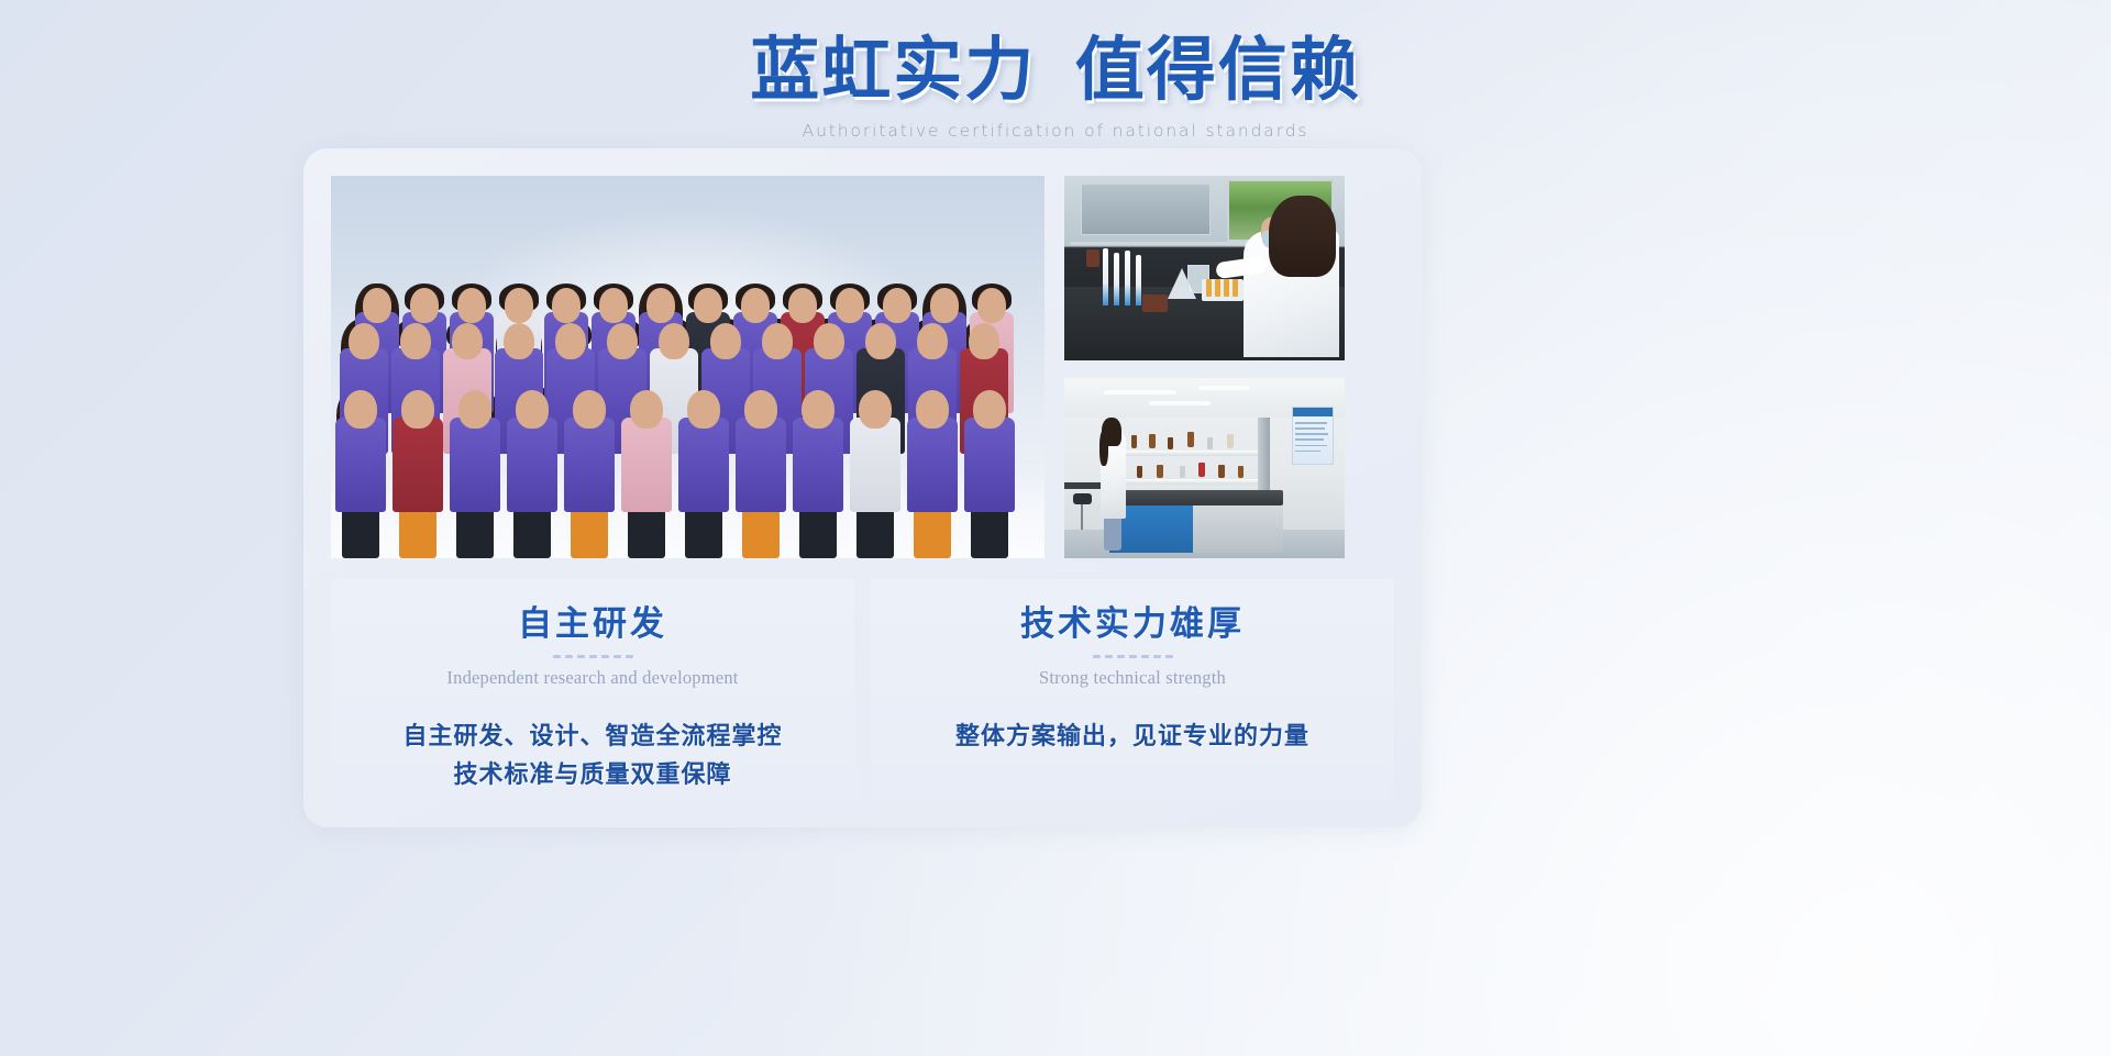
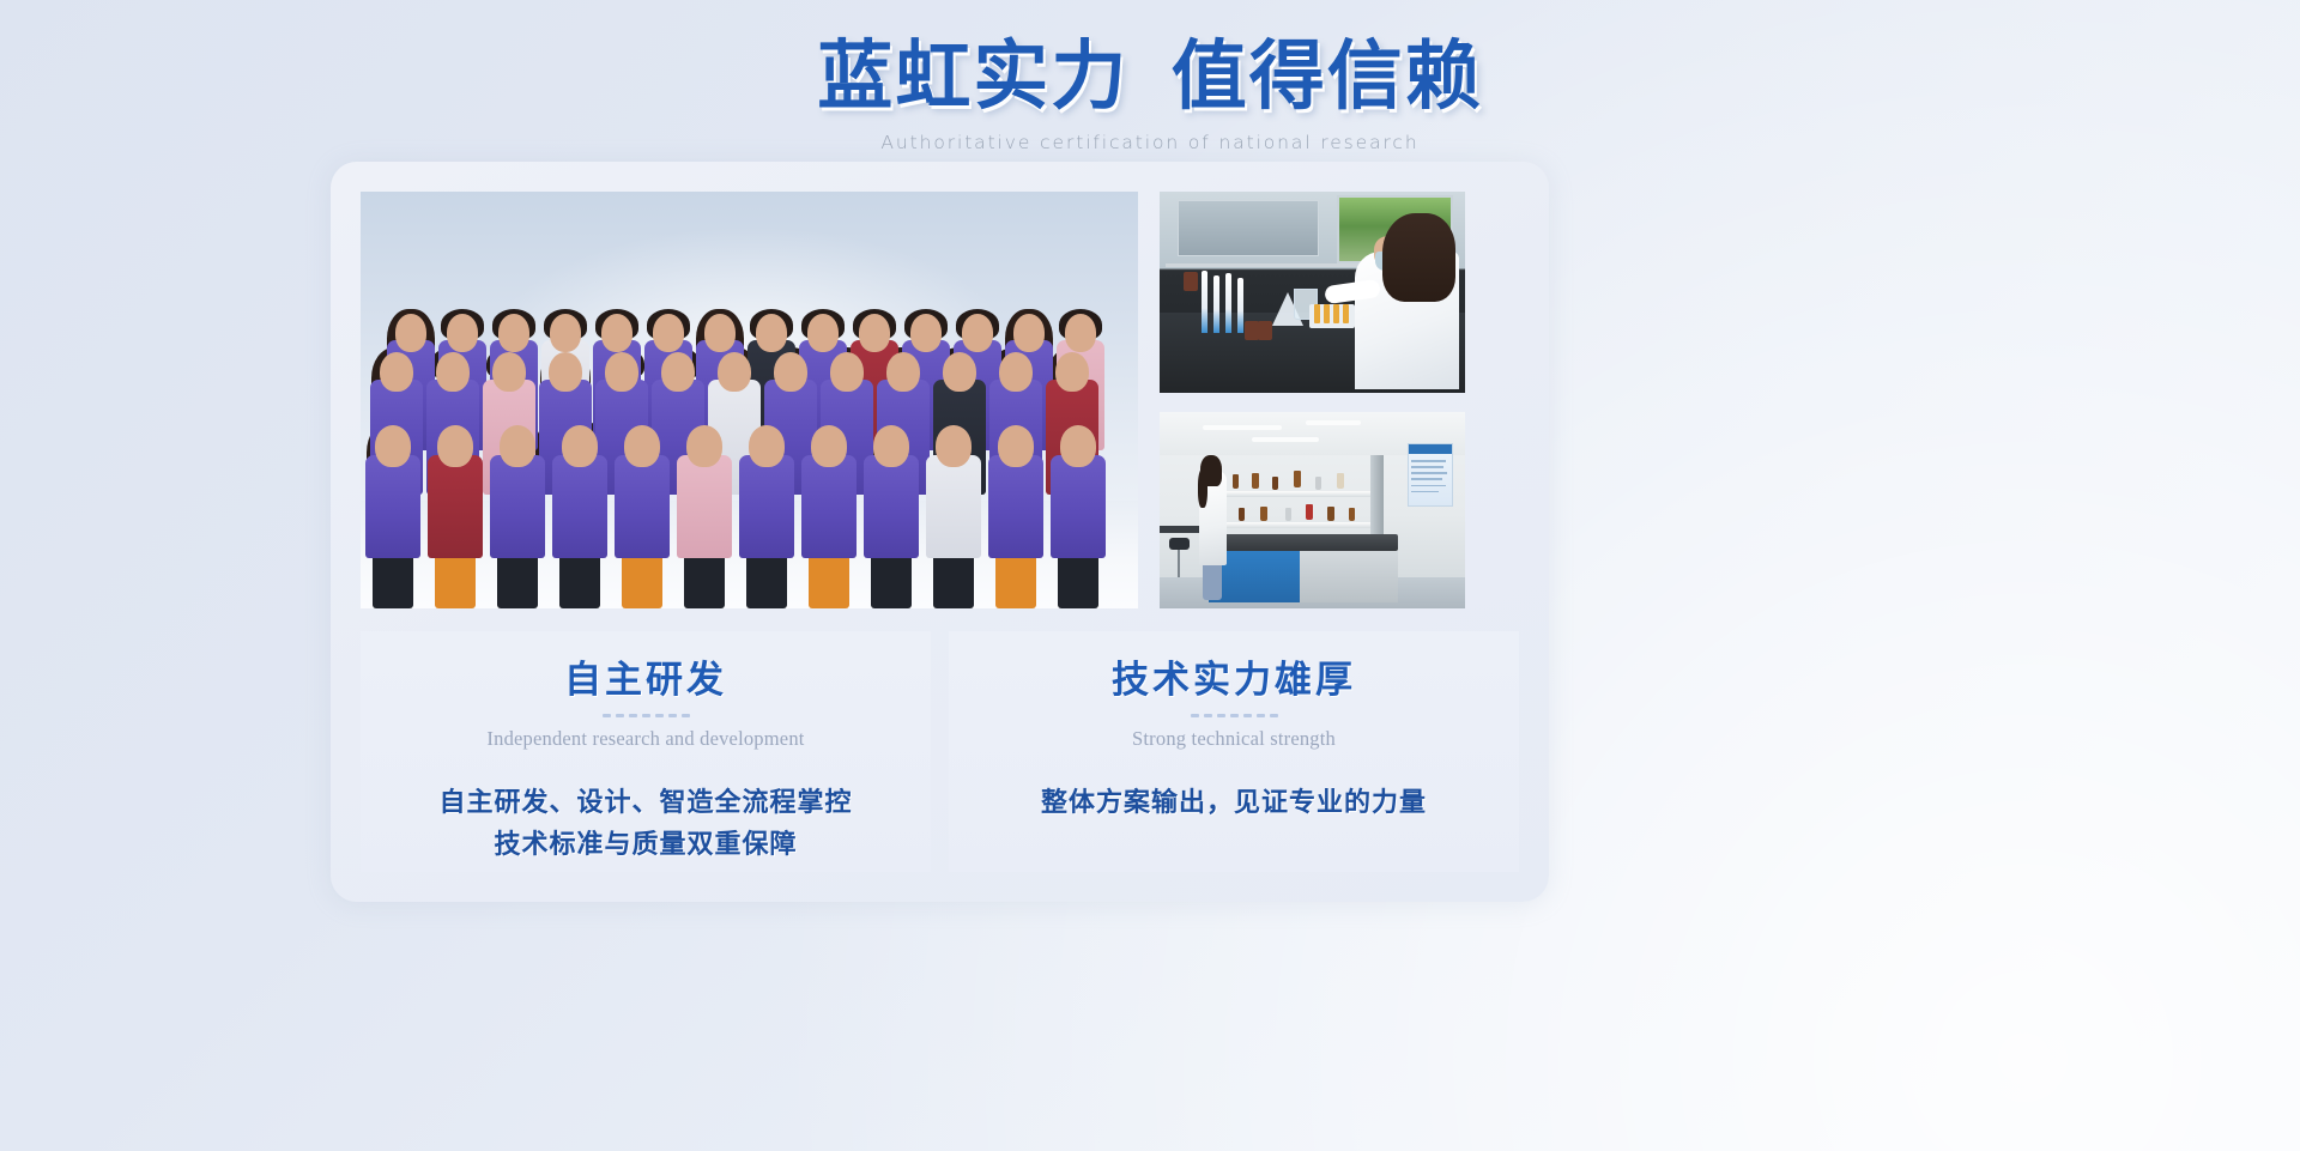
  蓝虹实力 值得信赖
- Authoritative certification of national standards
+ Authoritative certification of national research
  自主研发
  Independent research and development
  自主研发、设计、智造全流程掌控
  技术标准与质量双重保障
  技术实力雄厚
  Strong technical strength
  整体方案输出，见证专业的力量
